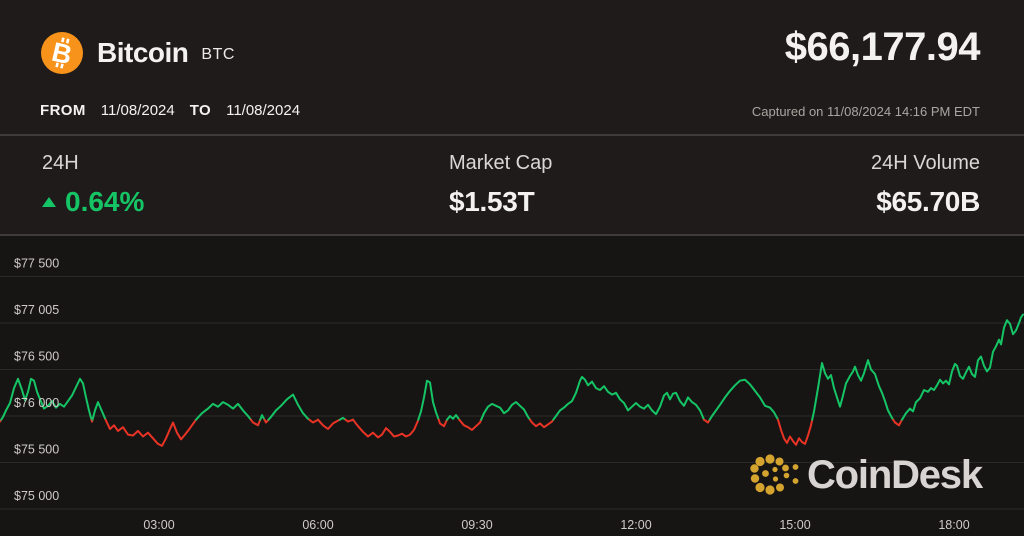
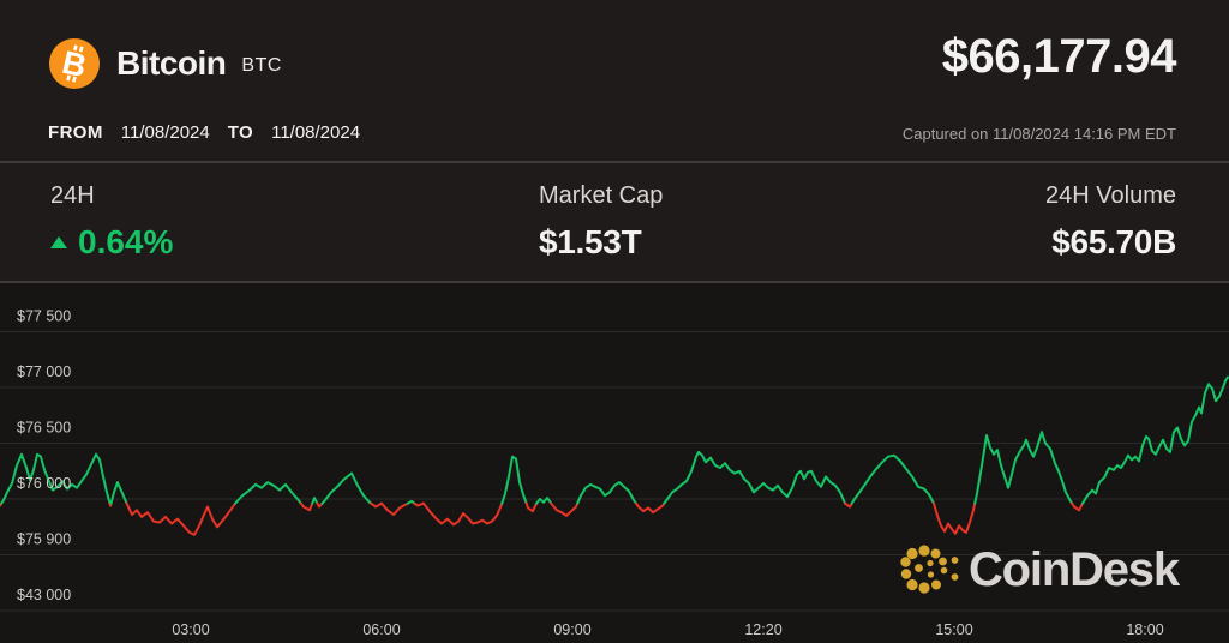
  Bitcoin
  BTC
  $66,177.94
  FROM
  11/08/2024
  TO
  11/08/2024
  Captured on 11/08/2024 14:16 PM EDT
  24H
  0.64%
  Market Cap
  $1.53T
  24H Volume
  $65.70B
  $77 500
- $77 005
+ $77 000
  $76 500
  $76 000
- $75 500
+ $75 900
- $75 000
+ $43 000
  03:00
  06:00
- 09:30
+ 09:00
- 12:00
+ 12:20
  15:00
  18:00
  CoinDesk
